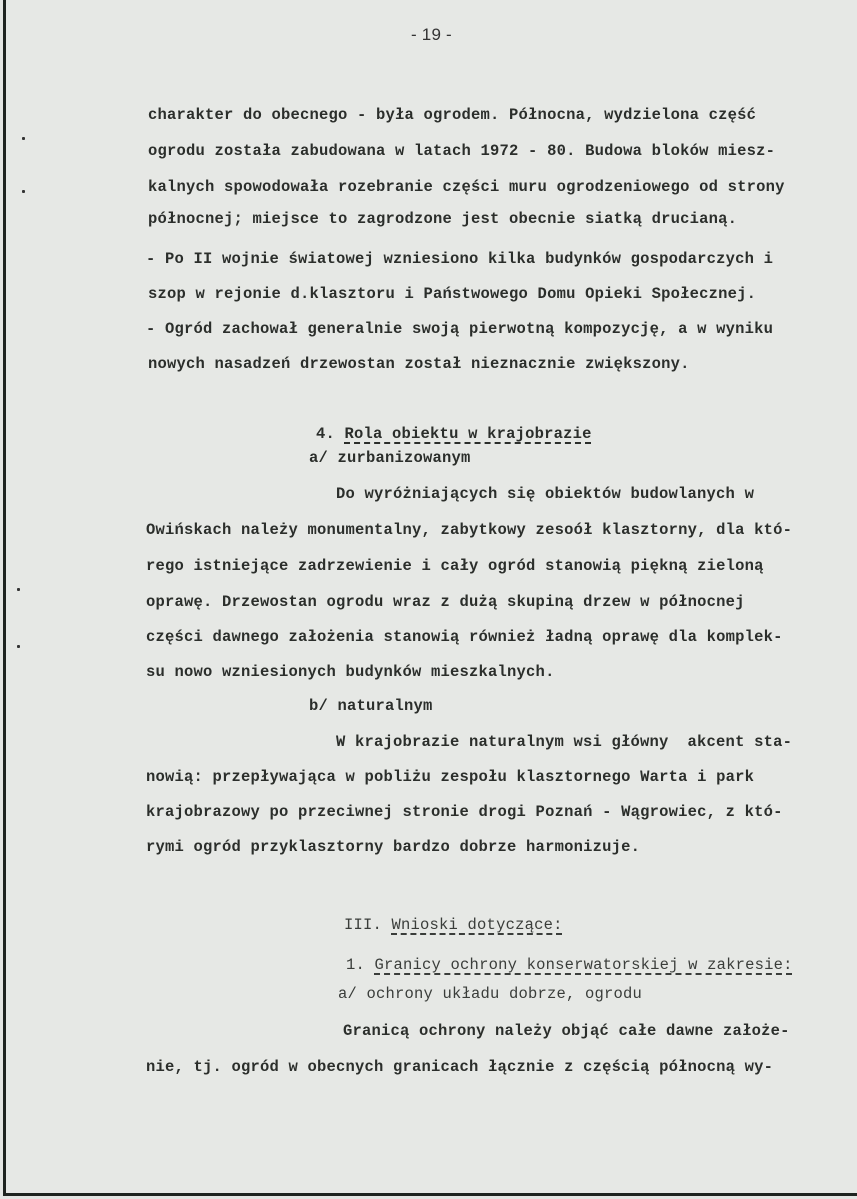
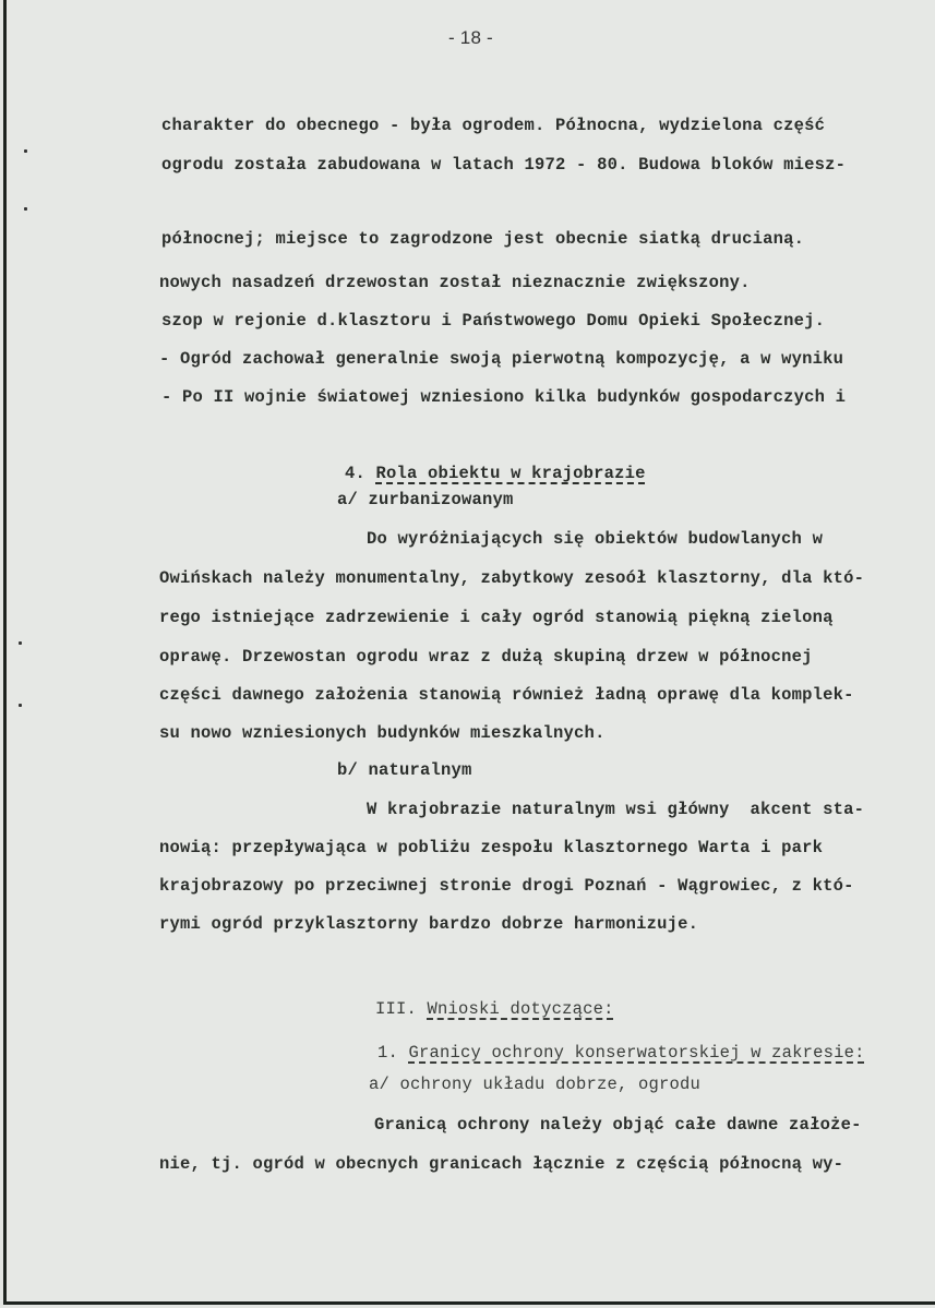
- - 19 -
+ - 18 -
  charakter do obecnego - była ogrodem. Północna, wydzielona część
  ogrodu została zabudowana w latach 1972 - 80. Budowa bloków miesz-
- kalnych spowodowała rozebranie części muru ogrodzeniowego od strony
  północnej; miejsce to zagrodzone jest obecnie siatką drucianą.
- - Po II wojnie światowej wzniesiono kilka budynków gospodarczych i
+ nowych nasadzeń drzewostan został nieznacznie zwiększony.
  szop w rejonie d.klasztoru i Państwowego Domu Opieki Społecznej.
  - Ogród zachował generalnie swoją pierwotną kompozycję, a w wyniku
- nowych nasadzeń drzewostan został nieznacznie zwiększony.
+ - Po II wojnie światowej wzniesiono kilka budynków gospodarczych i
  4. Rola obiektu w krajobrazie
  a/ zurbanizowanym
  Do wyróżniających się obiektów budowlanych w
  Owińskach należy monumentalny, zabytkowy zesoół klasztorny, dla któ-
  rego istniejące zadrzewienie i cały ogród stanowią piękną zieloną
  oprawę. Drzewostan ogrodu wraz z dużą skupiną drzew w północnej
  części dawnego założenia stanowią również ładną oprawę dla komplek-
  su nowo wzniesionych budynków mieszkalnych.
  b/ naturalnym
  W krajobrazie naturalnym wsi główny akcent sta-
  nowią: przepływająca w pobliżu zespołu klasztornego Warta i park
  krajobrazowy po przeciwnej stronie drogi Poznań - Wągrowiec, z któ-
  rymi ogród przyklasztorny bardzo dobrze harmonizuje.
  III. Wnioski dotyczące:
  1. Granicy ochrony konserwatorskiej w zakresie:
  a/ ochrony układu dobrze, ogrodu
  Granicą ochrony należy objąć całe dawne założe-
  nie, tj. ogród w obecnych granicach łącznie z częścią północną wy-
